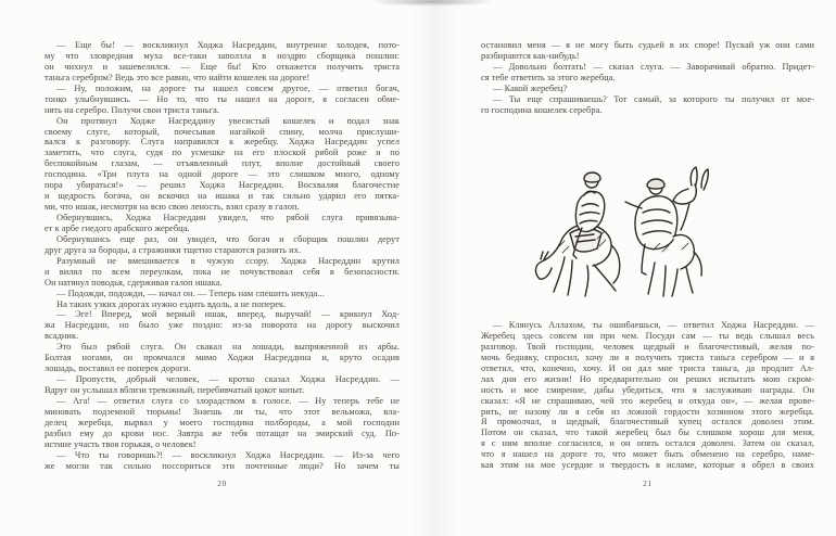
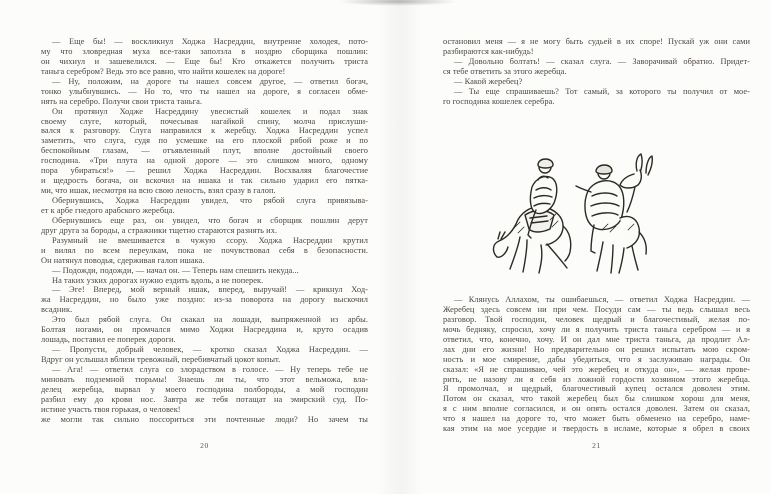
  — Еще бы! — воскликнул Ходжа Насреддин, внутренне холодея, пото-
  му что зловредная муха все-таки заползла в ноздрю сборщика пошлин:
  он чихнул и зашевелился. — Еще бы! Кто откажется получить триста
  таньга серебром? Ведь это все равно, что найти кошелек на дороге!
  — Ну, положим, на дороге ты нашел совсем другое, — ответил богач,
  тонко улыбнувшись. — Но то, что ты нашел на дороге, я согласен обме-
  нять на серебро. Получи свои триста таньга.
  Он протянул Ходже Насреддину увесистый кошелек и подал знак
  своему слуге, который, почесывая нагайкой спину, молча прислуши-
  вался к разговору. Слуга направился к жеребцу. Ходжа Насреддин успел
  заметить, что слуга, судя по усмешке на его плоской рябой роже и по
  беспокойным глазам, — отъявленный плут, вполне достойный своего
  господина. «Три плута на одной дороге — это слишком много, одному
  пора убираться!» — решил Ходжа Насреддин. Восхваляя благочестие
  и щедрость богача, он вскочил на ишака и так сильно ударил его пятка-
  ми, что ишак, несмотря на всю свою леность, взял сразу в галоп.
  Обернувшись, Ходжа Насреддин увидел, что рябой слуга привязыва-
  ет к арбе гнедого арабского жеребца.
  Обернувшись еще раз, он увидел, что богач и сборщик пошлин дерут
  друг друга за бороды, а стражники тщетно стараются разнять их.
  Разумный не вмешивается в чужую ссору. Ходжа Насреддин крутил
  и вилял по всем переулкам, пока не почувствовал себя в безопасности.
  Он натянул поводья, сдерживая галоп ишака.
  — Подожди, подожди, — начал он. — Теперь нам спешить некуда...
  На таких узких дорогах нужно ездить вдоль, а не поперек.
  — Эге! Вперед, мой верный ишак, вперед, выручай! — крикнул Ход-
  жа Насреддин, но было уже поздно: из-за поворота на дорогу выскочил
  всадник.
  Это был рябой слуга. Он скакал на лошади, выпряженной из арбы.
  Болтая ногами, он промчался мимо Ходжи Насреддина и, круто осадив
  лошадь, поставил ее поперек дороги.
  — Пропусти, добрый человек, — кротко сказал Ходжа Насреддин. —
  Вдруг он услышал вблизи тревожный, перебивчатый цокот копыт.
  — Ага! — ответил слуга со злорадством в голосе. — Ну теперь тебе не
  миновать подземной тюрьмы! Знаешь ли ты, что этот вельможа, вла-
  делец жеребца, вырвал у моего господина полбороды, а мой господин
  разбил ему до крови нос. Завтра же тебя потащат на эмирский суд. По-
  истине участь твоя горькая, о человек!
- — Что ты говоришь?! — воскликнул Ходжа Насреддин. — Из-за чего
  же могли так сильно поссориться эти почтенные люди? Но зачем ты
  20
  остановил меня — я не могу быть судьей в их споре! Пускай уж они сами
  разбираются как-нибудь!
  — Довольно болтать! — сказал слуга. — Заворачивай обратно. Придет-
  ся тебе ответить за этого жеребца.
  — Какой жеребец?
  — Ты еще спрашиваешь? Тот самый, за которого ты получил от мое-
  го господина кошелек серебра.
  — Клянусь Аллахом, ты ошибаешься, — ответил Ходжа Насреддин. —
  Жеребец здесь совсем ни при чем. Посуди сам — ты ведь слышал весь
  разговор. Твой господин, человек щедрый и благочестивый, желая по-
  мочь бедняку, спросил, хочу ли я получить триста таньга серебром — и я
  ответил, что, конечно, хочу. И он дал мне триста таньга, да продлит Ал-
  лах дни его жизни! Но предварительно он решил испытать мою скром-
  ность и мое смирение, дабы убедиться, что я заслуживаю награды. Он
  сказал: «Я не спрашиваю, чей это жеребец и откуда он», — желая прове-
  рить, не назову ли я себя из ложной гордости хозяином этого жеребца.
  Я промолчал, и щедрый, благочестивый купец остался доволен этим.
  Потом он сказал, что такой жеребец был бы слишком хорош для меня,
  я с ним вполне согласился, и он опять остался доволен. Затем он сказал,
  что я нашел на дороге то, что может быть обменено на серебро, наме-
  кая этим на мое усердие и твердость в исламе, которые я обрел в своих
  21
